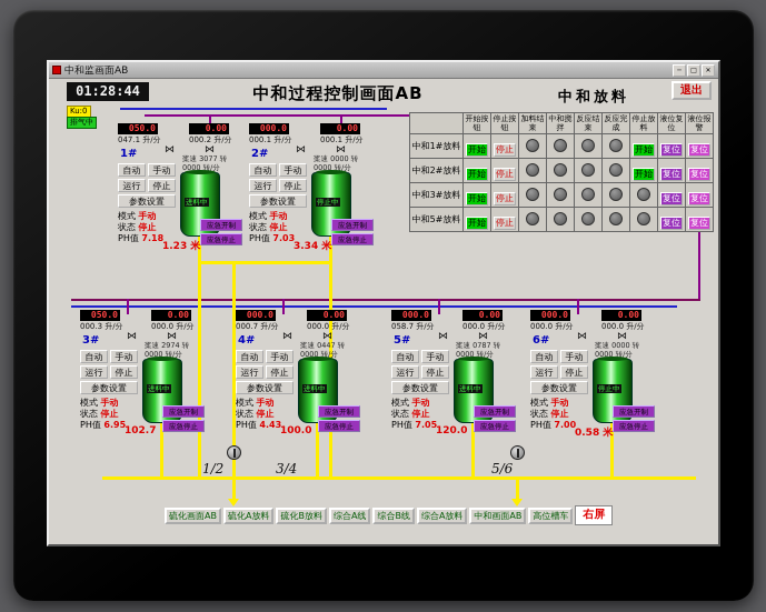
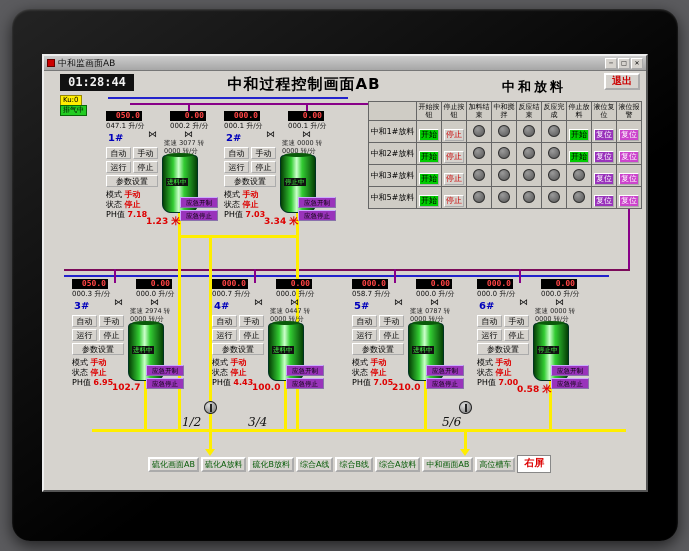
  中和监画面AB
  01:28:44
  中和过程控制画面AB
  中和放料
  退出
  Ku:0
  排气中
  	开始按钮	停止按钮	加料结束	中和搅拌	反应结束	反应完成	停止放料	液位复位	液位报警
  中和1#放料	开始	停止					开始	复位	复位
  中和2#放料	开始	停止					开始	复位	复位
  中和3#放料	开始	停止						复位	复位
  中和5#放料	开始	停止						复位	复位
  050.0
  047.1 升/分
  0.00
  000.2 升/分
  1#
  桨速 3077 转
  0000 转/分
  自动
  手动
  运行
  停止
  参数设置
  模式 手动
  状态 停止
  PH值 7.18
  进料中
  1.23 米
  应急开制
  应急停止
  000.0
  000.1 升/分
  0.00
  000.1 升/分
  2#
  桨速 0000 转
  0000 转/分
  自动
  手动
  运行
  停止
  参数设置
  模式 手动
  状态 停止
  PH值 7.03
  停止中
  3.34 米
  应急开制
  应急停止
  050.0
  000.3 升/分
  0.00
  000.0 升/分
  3#
  桨速 2974 转
  0000 转/分
  自动
  手动
  运行
  停止
  参数设置
  模式 手动
  状态 停止
  PH值 6.95
  进料中
  102.7
  应急开制
  应急停止
  000.0
  000.7 升/分
  0.00
  000.0 升/分
  4#
  桨速 0447 转
  0000 转/分
  自动
  手动
  运行
  停止
  参数设置
  模式 手动
  状态 停止
  PH值 4.43
  进料中
  100.0
  应急开制
  应急停止
  000.0
  058.7 升/分
  0.00
  000.0 升/分
  5#
  桨速 0787 转
  0000 转/分
  自动
  手动
  运行
  停止
  参数设置
  模式 手动
  状态 停止
  PH值 7.05
  进料中
- 120.0
+ 210.0
  应急开制
  应急停止
  000.0
  000.0 升/分
  0.00
  000.0 升/分
  6#
  桨速 0000 转
  0000 转/分
  自动
  手动
  运行
  停止
  参数设置
  模式 手动
  状态 停止
  PH值 7.00
  停止中
  0.58 米
  应急开制
  应急停止
  1/2
  3/4
  5/6
  硫化画面AB
  硫化A放料
  硫化B放料
  综合A线
  综合B线
  综合A放料
  中和画面AB
  高位槽车
  右屏
